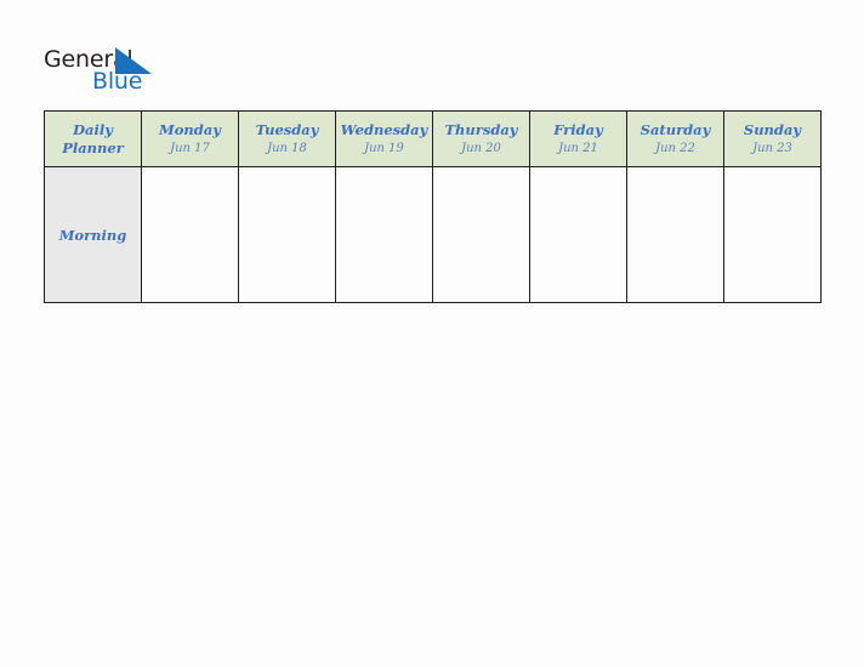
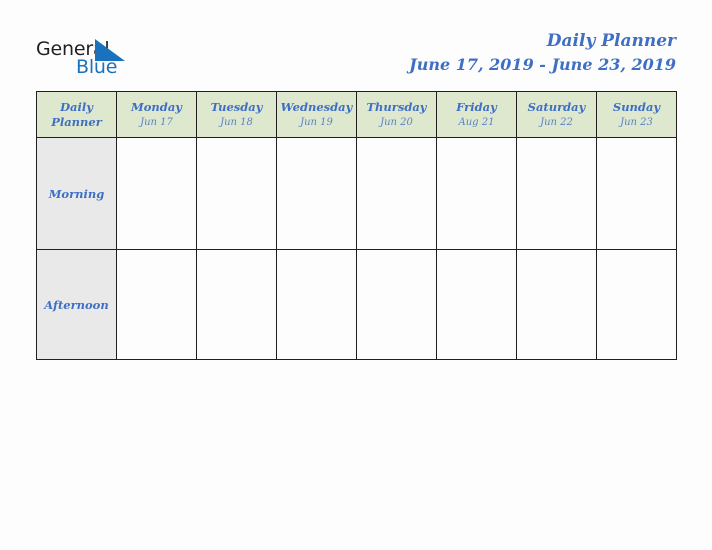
  Gener
  Blue
+ Daily Planner
+ June 17, 2019 - June 23, 2019
- Daily Planner	Monday Jun 17	Tuesday Jun 18	Wednesday Jun 19	Thursday Jun 20	Friday Jun 21	Saturday Jun 22	Sunday Jun 23
+ Daily Planner	Monday Jun 17	Tuesday Jun 18	Wednesday Jun 19	Thursday Jun 20	Friday Aug 21	Saturday Jun 22	Sunday Jun 23
  Morning
+ Afternoon
